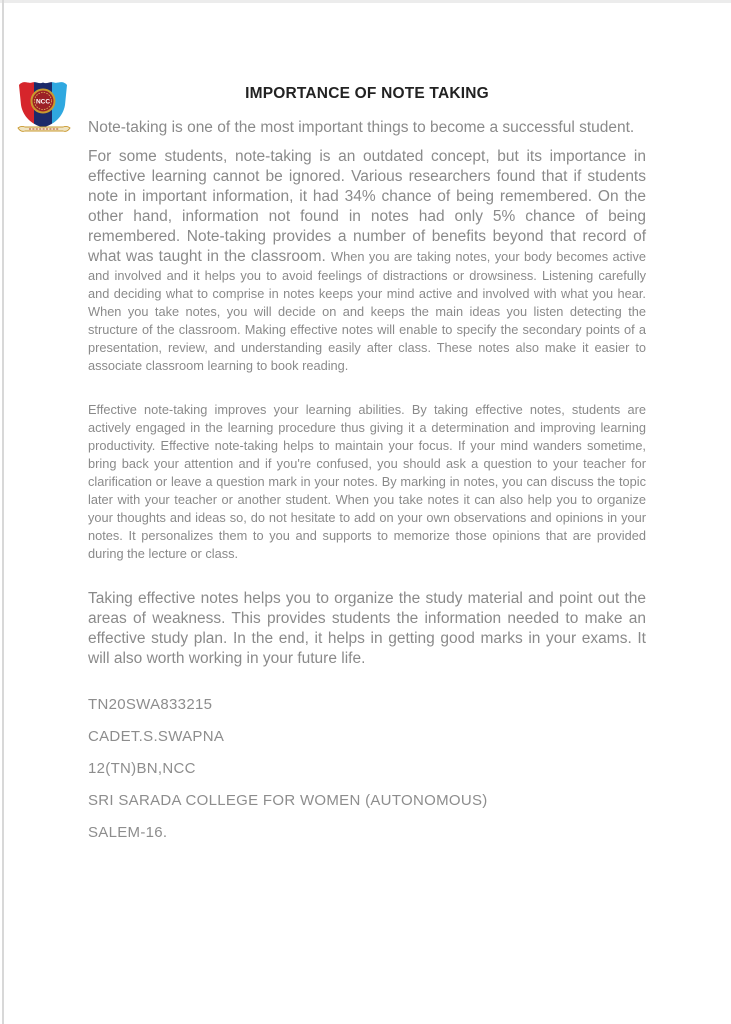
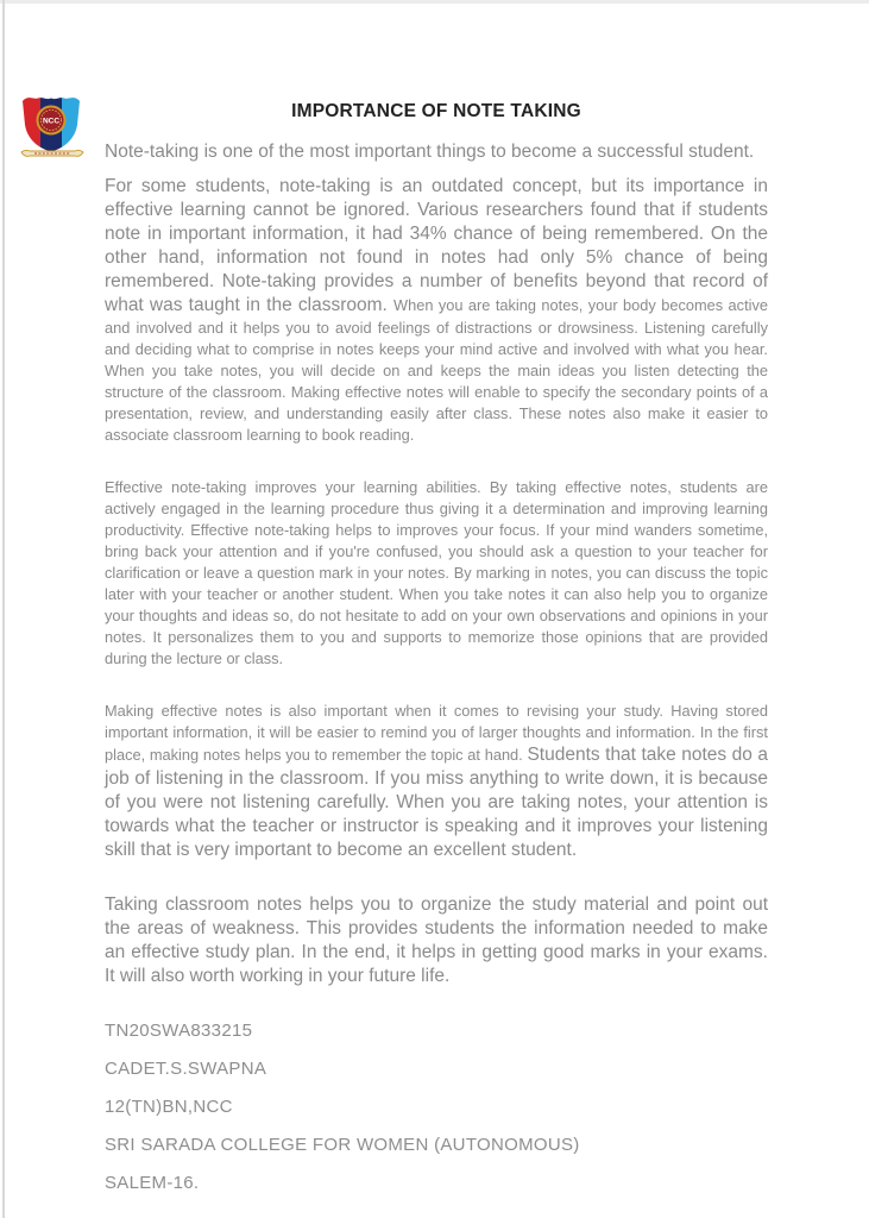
  IMPORTANCE OF NOTE TAKING
  Note-taking is one of the most important things to become a successful student.
  For some students, note-taking is an outdated concept, but its importance in effective learning cannot be ignored. Various researchers found that if students note in important information, it had 34% chance of being remembered. On the other hand, information not found in notes had only 5% chance of being remembered. Note-taking provides a number of benefits beyond that record of what was taught in the classroom. When you are taking notes, your body becomes active and involved and it helps you to avoid feelings of distractions or drowsiness. Listening carefully and deciding what to comprise in notes keeps your mind active and involved with what you hear. When you take notes, you will decide on and keeps the main ideas you listen detecting the structure of the classroom. Making effective notes will enable to specify the secondary points of a presentation, review, and understanding easily after class. These notes also make it easier to associate classroom learning to book reading.
- Effective note-taking improves your learning abilities. By taking effective notes, students are actively engaged in the learning procedure thus giving it a determination and improving learning productivity. Effective note-taking helps to maintain your focus. If your mind wanders sometime, bring back your attention and if you're confused, you should ask a question to your teacher for clarification or leave a question mark in your notes. By marking in notes, you can discuss the topic later with your teacher or another student. When you take notes it can also help you to organize your thoughts and ideas so, do not hesitate to add on your own observations and opinions in your notes. It personalizes them to you and supports to memorize those opinions that are provided during the lecture or class.
+ Effective note-taking improves your learning abilities. By taking effective notes, students are actively engaged in the learning procedure thus giving it a determination and improving learning productivity. Effective note-taking helps to improves your focus. If your mind wanders sometime, bring back your attention and if you're confused, you should ask a question to your teacher for clarification or leave a question mark in your notes. By marking in notes, you can discuss the topic later with your teacher or another student. When you take notes it can also help you to organize your thoughts and ideas so, do not hesitate to add on your own observations and opinions in your notes. It personalizes them to you and supports to memorize those opinions that are provided during the lecture or class.
+ Making effective notes is also important when it comes to revising your study. Having stored important information, it will be easier to remind you of larger thoughts and information. In the first place, making notes helps you to remember the topic at hand. Students that take notes do a job of listening in the classroom. If you miss anything to write down, it is because of you were not listening carefully. When you are taking notes, your attention is towards what the teacher or instructor is speaking and it improves your listening skill that is very important to become an excellent student.
- Taking effective notes helps you to organize the study material and point out the areas of weakness. This provides students the information needed to make an effective study plan. In the end, it helps in getting good marks in your exams. It will also worth working in your future life.
+ Taking classroom notes helps you to organize the study material and point out the areas of weakness. This provides students the information needed to make an effective study plan. In the end, it helps in getting good marks in your exams. It will also worth working in your future life.
  TN20SWA833215
  CADET.S.SWAPNA
  12(TN)BN,NCC
  SRI SARADA COLLEGE FOR WOMEN (AUTONOMOUS)
  SALEM-16.
